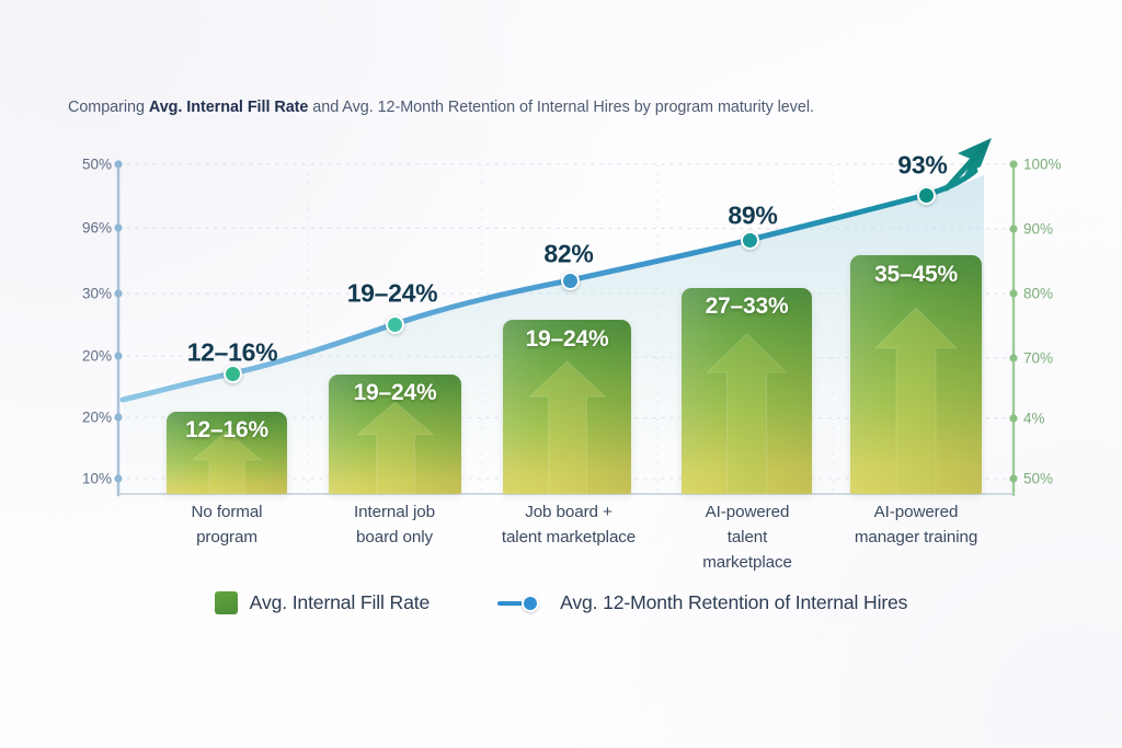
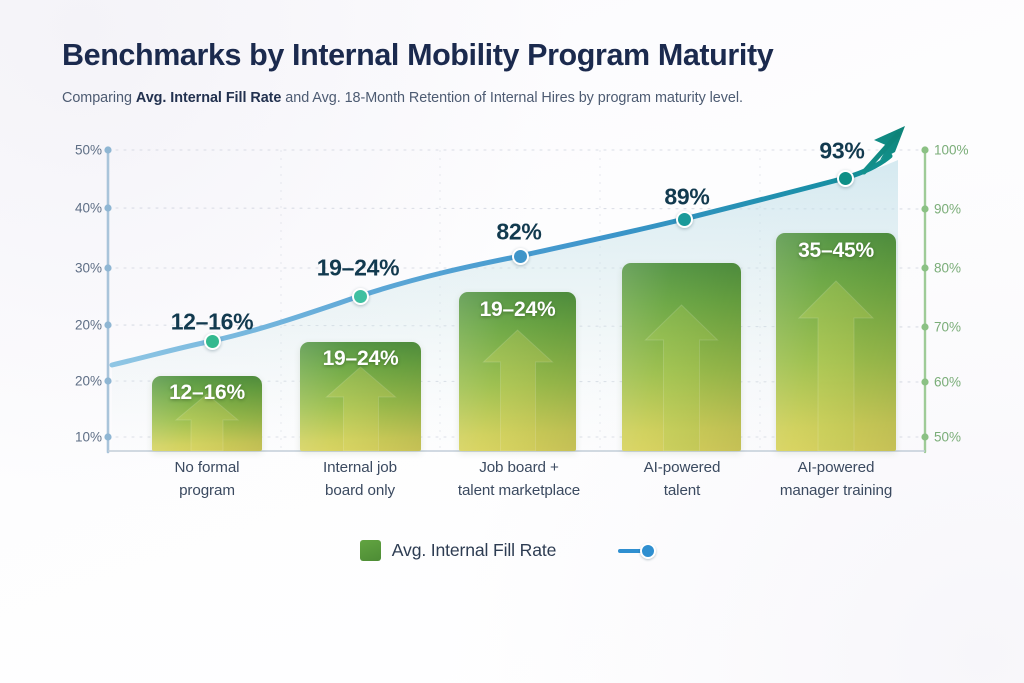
+ Benchmarks by Internal Mobility Program Maturity
- Comparing Avg. Internal Fill Rate and Avg. 12-Month Retention of Internal Hires by program maturity level.
+ Comparing Avg. Internal Fill Rate and Avg. 18-Month Retention of Internal Hires by program maturity level.
  50%
- 96%
+ 40%
  30%
  20%
  20%
  10%
  100%
  90%
  80%
  70%
- 4%
+ 60%
  50%
  12–16%
  19–24%
  19–24%
- 27–33%
  35–45%
  12–16%
  19–24%
  82%
  89%
  93%
  No formal
  program
  Internal job
  board only
  Job board +
  talent marketplace
  AI-powered
  talent
- marketplace
  AI-powered
  manager training
  Avg. Internal Fill Rate
- Avg. 12-Month Retention of Internal Hires
